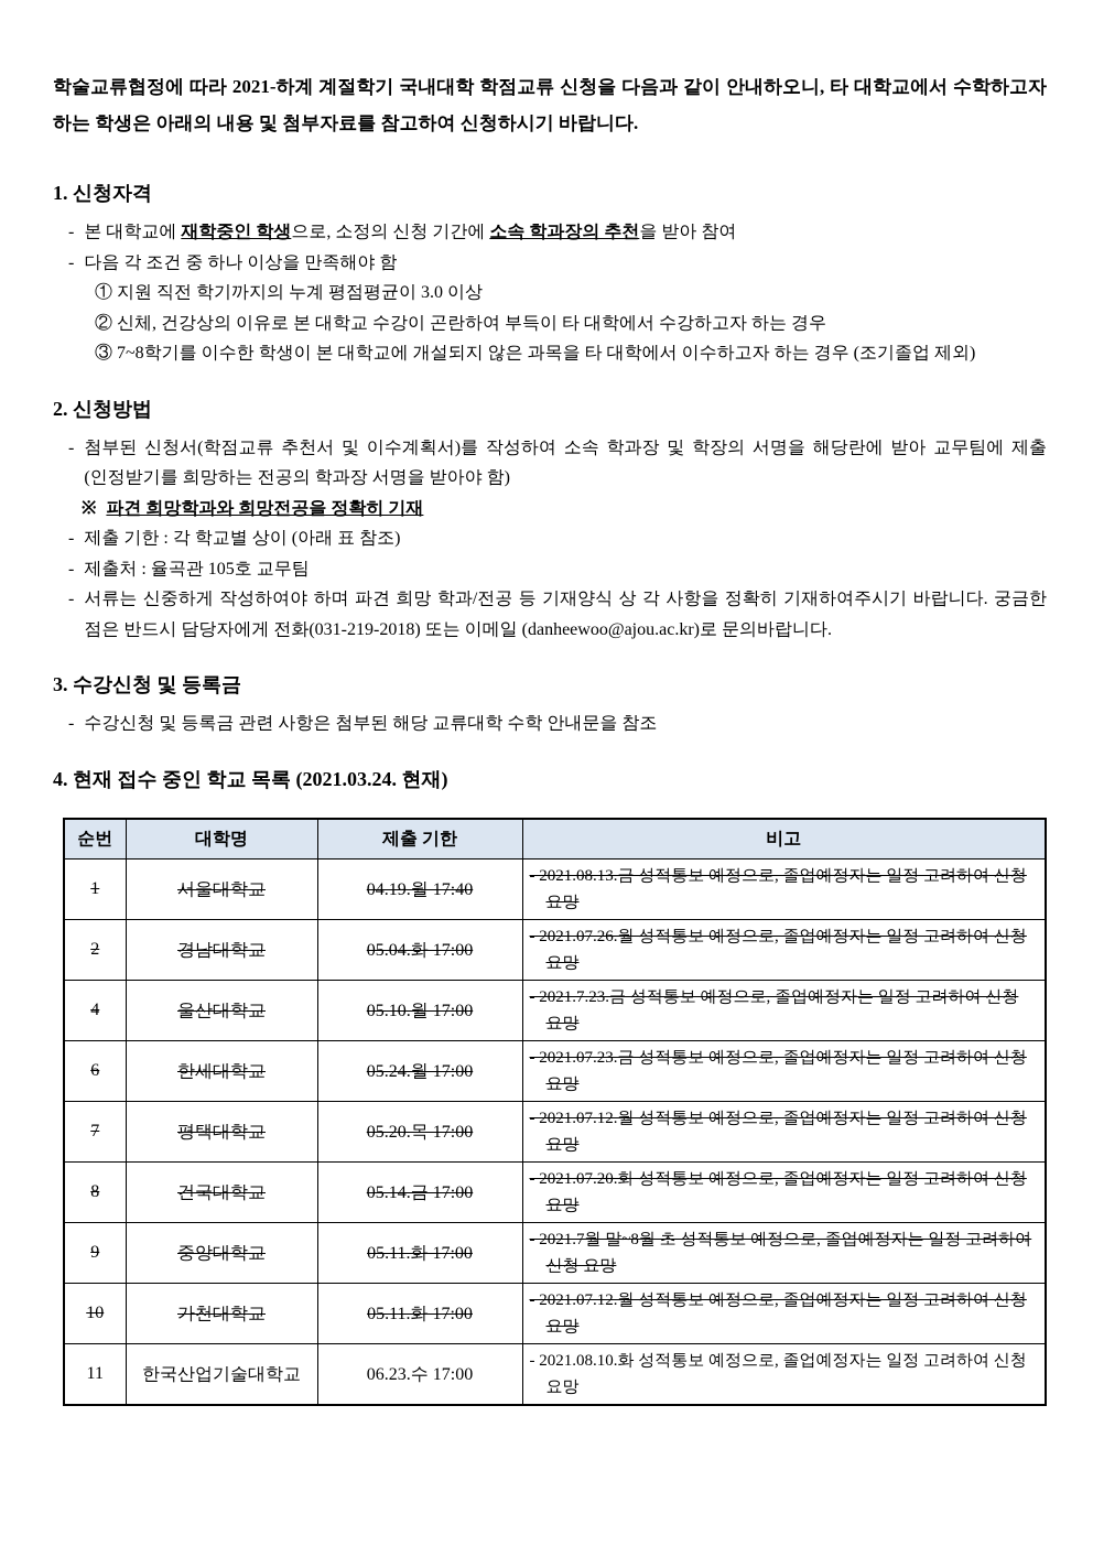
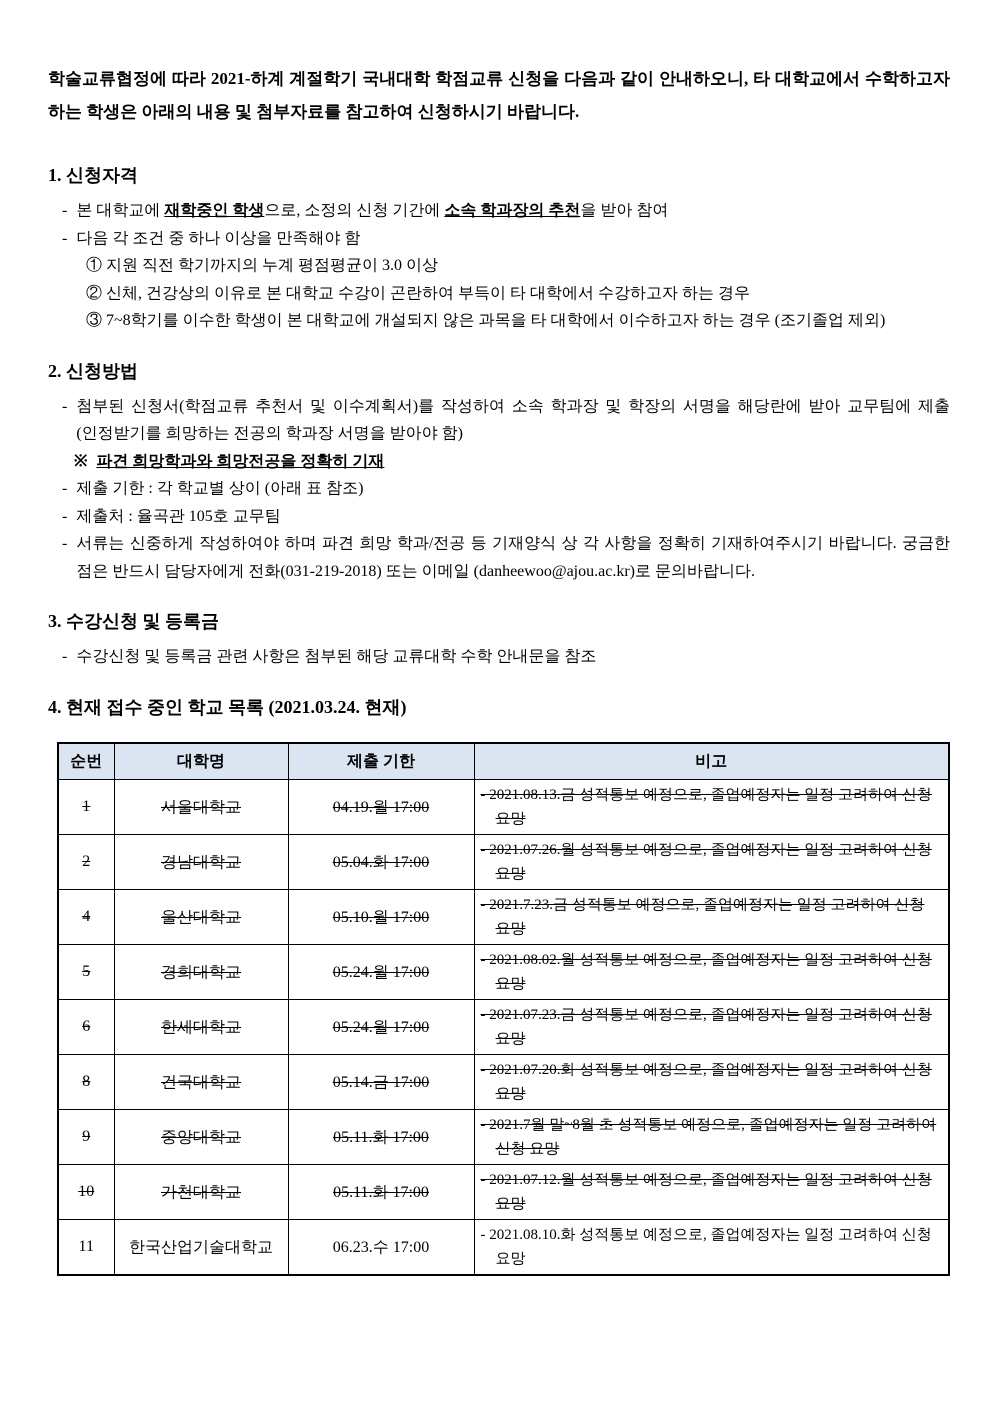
  학술교류협정에 따라 2021-하계 계절학기 국내대학 학점교류 신청을 다음과 같이 안내하오니, 타 대학교에서 수학하고자 하는 학생은 아래의 내용 및 첨부자료를 참고하여 신청하시기 바랍니다.
  1. 신청자격
  -
  본 대학교에 재학중인 학생으로, 소정의 신청 기간에 소속 학과장의 추천을 받아 참여
  -
  다음 각 조건 중 하나 이상을 만족해야 함
  ① 지원 직전 학기까지의 누계 평점평균이 3.0 이상
  ② 신체, 건강상의 이유로 본 대학교 수강이 곤란하여 부득이 타 대학에서 수강하고자 하는 경우
  ③ 7~8학기를 이수한 학생이 본 대학교에 개설되지 않은 과목을 타 대학에서 이수하고자 하는 경우 (조기졸업 제외)
  2. 신청방법
  -
  첨부된 신청서(학점교류 추천서 및 이수계획서)를 작성하여 소속 학과장 및 학장의 서명을 해당란에 받아 교무팀에 제출 (인정받기를 희망하는 전공의 학과장 서명을 받아야 함)
  ※
  파견 희망학과와 희망전공을 정확히 기재
  -
  제출 기한 : 각 학교별 상이 (아래 표 참조)
  -
  제출처 : 율곡관 105호 교무팀
  -
  서류는 신중하게 작성하여야 하며 파견 희망 학과/전공 등 기재양식 상 각 사항을 정확히 기재하여주시기 바랍니다. 궁금한 점은 반드시 담당자에게 전화(031-219-2018) 또는 이메일 (danheewoo@ajou.ac.kr)로 문의바랍니다.
  3. 수강신청 및 등록금
  -
  수강신청 및 등록금 관련 사항은 첨부된 해당 교류대학 수학 안내문을 참조
  4. 현재 접수 중인 학교 목록 (2021.03.24. 현재)
  순번	대학명	제출 기한	비고
- 1	서울대학교	04.19.월 17:40	- 2021.08.13.금 성적통보 예정으로, 졸업예정자는 일정 고려하여 신청 요망
+ 1	서울대학교	04.19.월 17:00	- 2021.08.13.금 성적통보 예정으로, 졸업예정자는 일정 고려하여 신청 요망
  2	경남대학교	05.04.화 17:00	- 2021.07.26.월 성적통보 예정으로, 졸업예정자는 일정 고려하여 신청 요망
  4	울산대학교	05.10.월 17:00	- 2021.7.23.금 성적통보 예정으로, 졸업예정자는 일정 고려하여 신청 요망
+ 5	경희대학교	05.24.월 17:00	- 2021.08.02.월 성적통보 예정으로, 졸업예정자는 일정 고려하여 신청 요망
  6	한세대학교	05.24.월 17:00	- 2021.07.23.금 성적통보 예정으로, 졸업예정자는 일정 고려하여 신청 요망
- 7	평택대학교	05.20.목 17:00	- 2021.07.12.월 성적통보 예정으로, 졸업예정자는 일정 고려하여 신청 요망
  8	건국대학교	05.14.금 17:00	- 2021.07.20.화 성적통보 예정으로, 졸업예정자는 일정 고려하여 신청 요망
  9	중앙대학교	05.11.화 17:00	- 2021.7월 말~8월 초 성적통보 예정으로, 졸업예정자는 일정 고려하여 신청 요망
  10	가천대학교	05.11.화 17:00	- 2021.07.12.월 성적통보 예정으로, 졸업예정자는 일정 고려하여 신청 요망
  11	한국산업기술대학교	06.23.수 17:00	- 2021.08.10.화 성적통보 예정으로, 졸업예정자는 일정 고려하여 신청 요망
